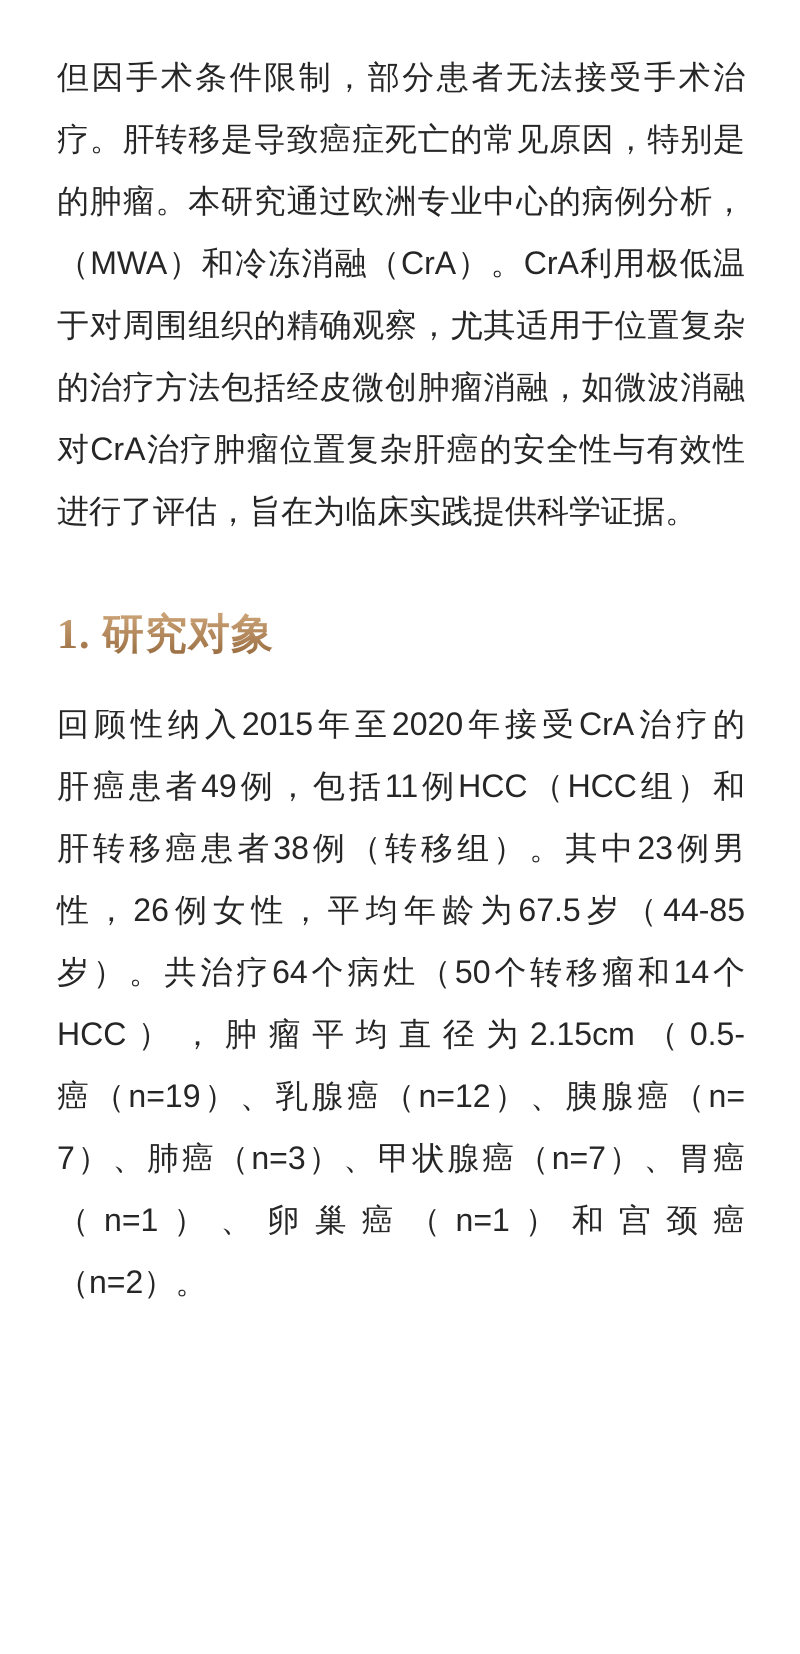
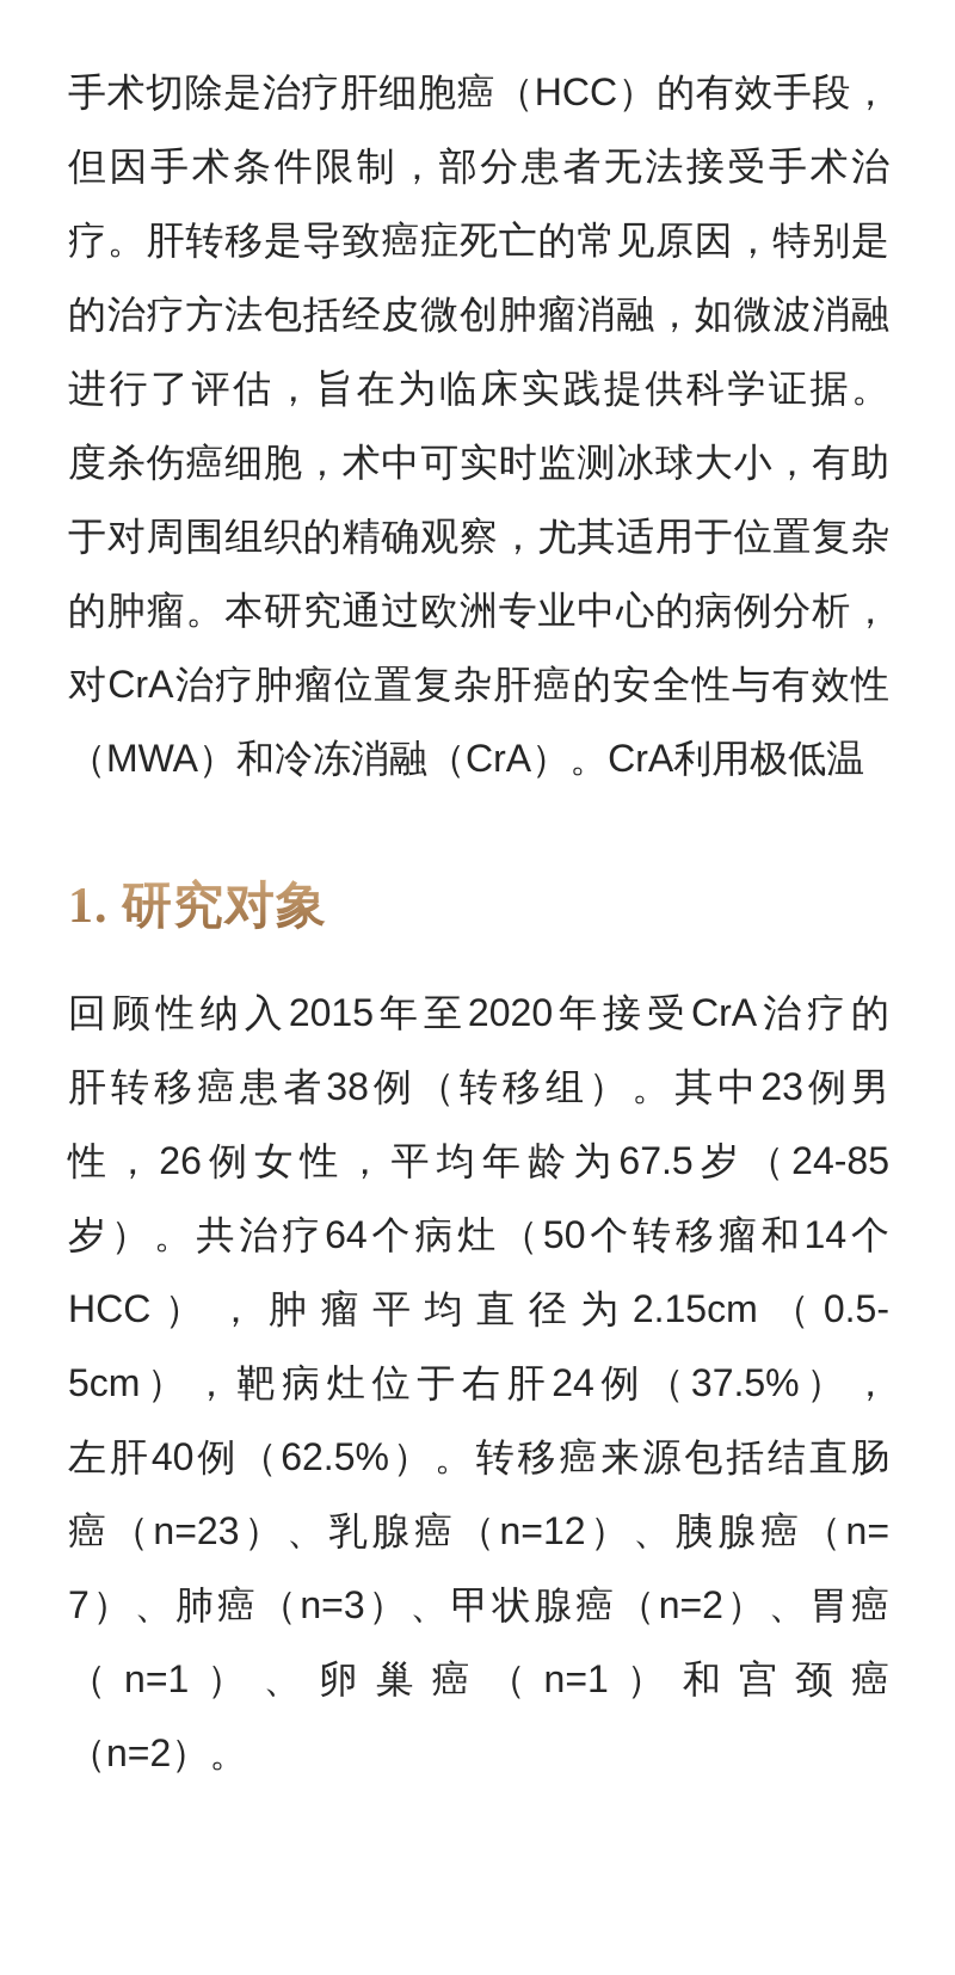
+ 手术切除是治疗肝细胞癌（HCC）的有效手段，
  但因手术条件限制，部分患者无法接受手术治
  疗。肝转移是导致癌症死亡的常见原因，特别是
- 的肿瘤。本研究通过欧洲专业中心的病例分析，
+ 的治疗方法包括经皮微创肿瘤消融，如微波消融
- （MWA）和冷冻消融（CrA）。CrA利用极低温
+ 进行了评估，旨在为临床实践提供科学证据。
+ 度杀伤癌细胞，术中可实时监测冰球大小，有助
  于对周围组织的精确观察，尤其适用于位置复杂
- 的治疗方法包括经皮微创肿瘤消融，如微波消融
+ 的肿瘤。本研究通过欧洲专业中心的病例分析，
  对CrA治疗肿瘤位置复杂肝癌的安全性与有效性
- 进行了评估，旨在为临床实践提供科学证据。
+ （MWA）和冷冻消融（CrA）。CrA利用极低温
  1. 研究对象
  回顾性纳入2015年至2020年接受CrA治疗的
- 肝癌患者49例，包括11例HCC（HCC组）和
  肝转移癌患者38例（转移组）。其中23例男
- 性，26例女性，平均年龄为67.5岁（44-85
+ 性，26例女性，平均年龄为67.5岁（24-85
  岁）。共治疗64个病灶（50个转移瘤和14个
  HCC），肿瘤平均直径为2.15cm（0.5-
+ 5cm），靶病灶位于右肝24例（37.5%），
+ 左肝40例（62.5%）。转移癌来源包括结直肠
- 癌（n=19）、乳腺癌（n=12）、胰腺癌（n=
+ 癌（n=23）、乳腺癌（n=12）、胰腺癌（n=
- 7）、肺癌（n=3）、甲状腺癌（n=7）、胃癌
+ 7）、肺癌（n=3）、甲状腺癌（n=2）、胃癌
  （n=1）、卵巢癌（n=1）和宫颈癌
  （n=2）。
